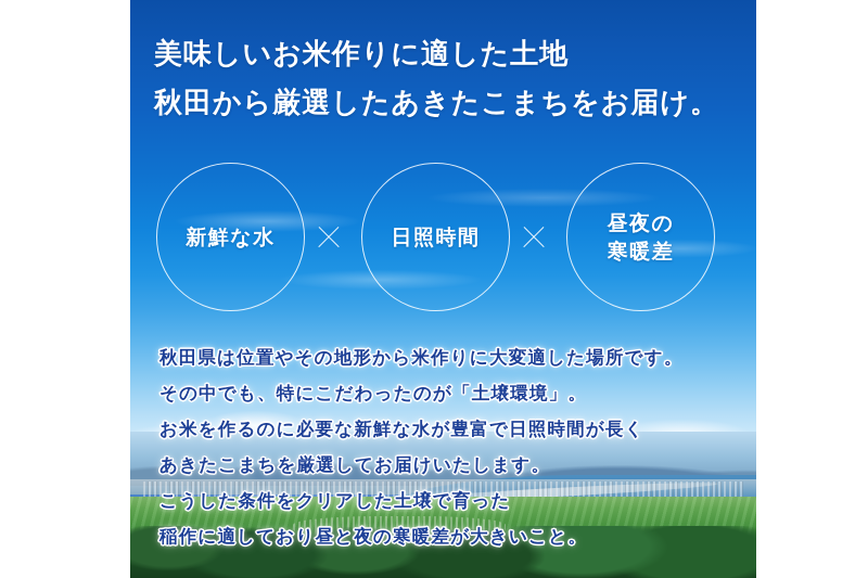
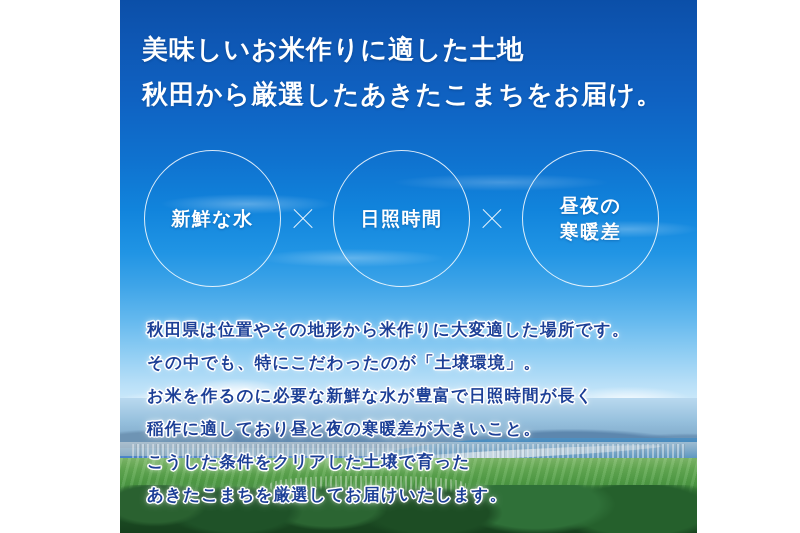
  美味しいお米作りに適した土地
  秋田から厳選したあきたこまちをお届け。
  新鮮な水
  日照時間
  昼夜の
  寒暖差
  秋田県は位置やその地形から米作りに大変適した場所です。
  その中でも、特にこだわったのが「土壌環境」。
  お米を作るのに必要な新鮮な水が豊富で日照時間が長く
- あきたこまちを厳選してお届けいたします。
+ 稲作に適しており昼と夜の寒暖差が大きいこと。
  こうした条件をクリアした土壌で育った
- 稲作に適しており昼と夜の寒暖差が大きいこと。
+ あきたこまちを厳選してお届けいたします。
